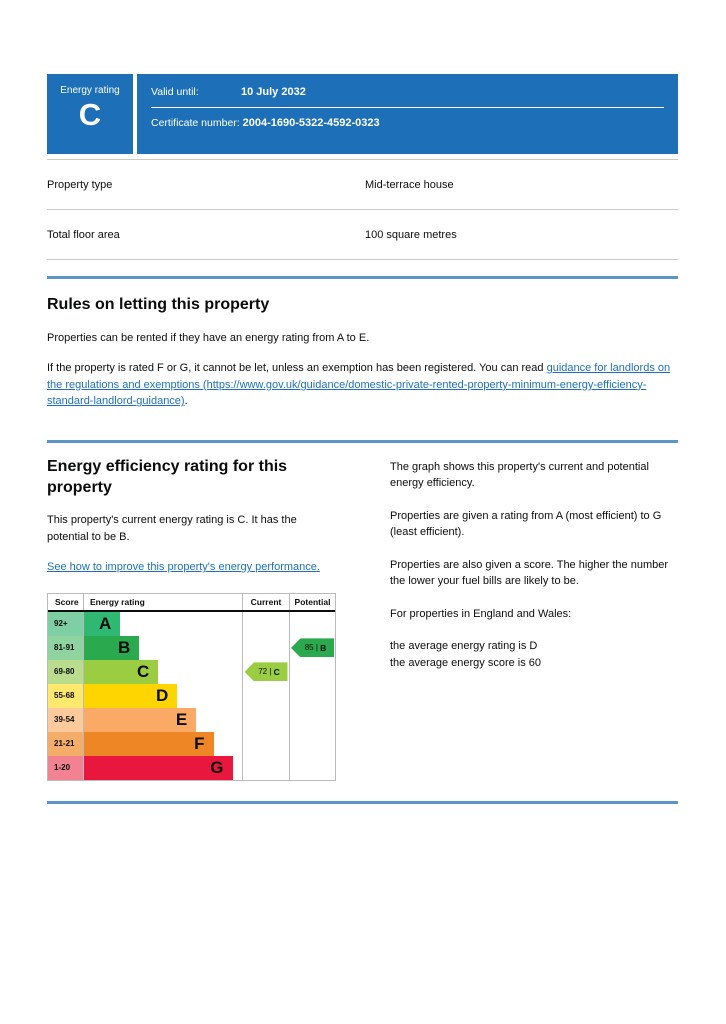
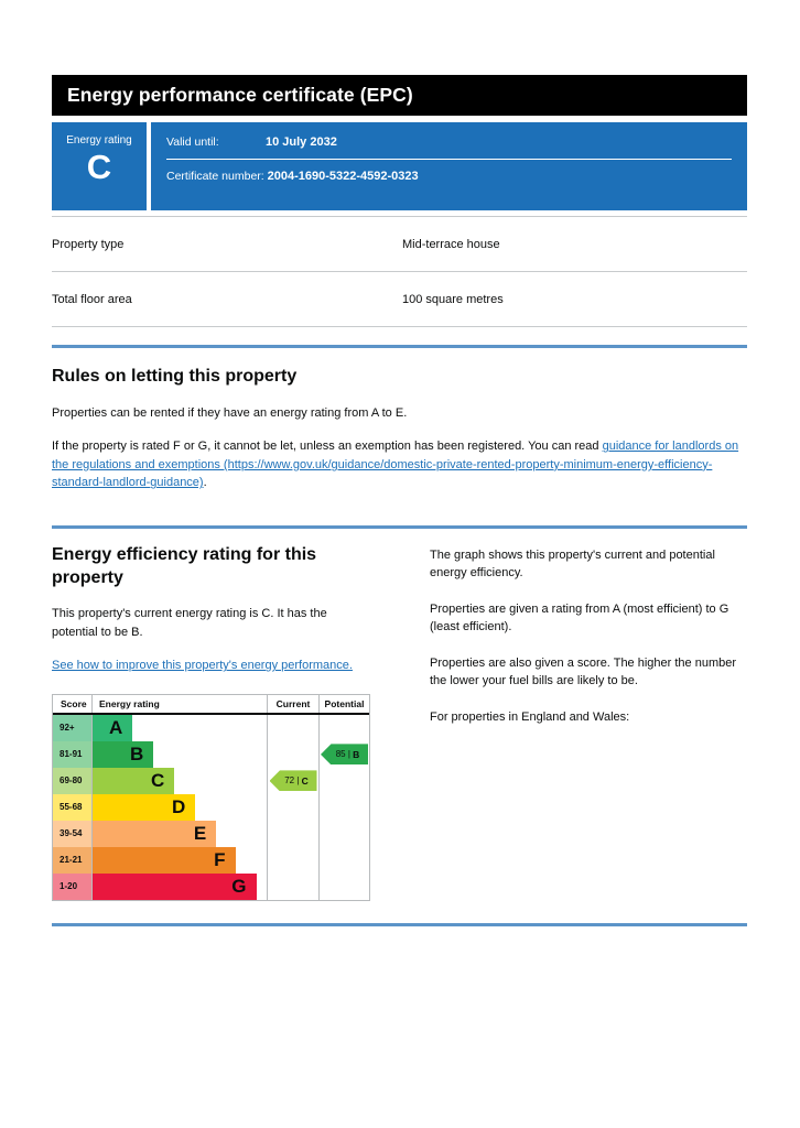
+ Energy performance certificate (EPC)
  Energy rating
  C
  Valid until:
  10 July 2032
  Certificate number: 2004-1690-5322-4592-0323
  Property type
  Mid-terrace house
  Total floor area
  100 square metres
  Rules on letting this property
  Properties can be rented if they have an energy rating from A to E.
  If the property is rated F or G, it cannot be let, unless an exemption has been registered. You can read guidance for landlords on the regulations and exemptions (https://www.gov.uk/guidance/domestic-private-rented-property-minimum-energy-efficiency-standard-landlord-guidance).
  Energy efficiency rating for this property
  This property's current energy rating is C. It has the potential to be B.
  See how to improve this property's energy performance.
  Score
  Energy rating
  Current
  Potential
  92+
  A
  81-91
  B
  85 |
  B
  69-80
  C
  72 |
  C
  55-68
  D
  39-54
  E
  21-21
  F
  1-20
  G
  The graph shows this property's current and potential energy efficiency.
  Properties are given a rating from A (most efficient) to G (least efficient).
  Properties are also given a score. The higher the number the lower your fuel bills are likely to be.
  For properties in England and Wales:
- the average energy rating is D
- the average energy score is 60
